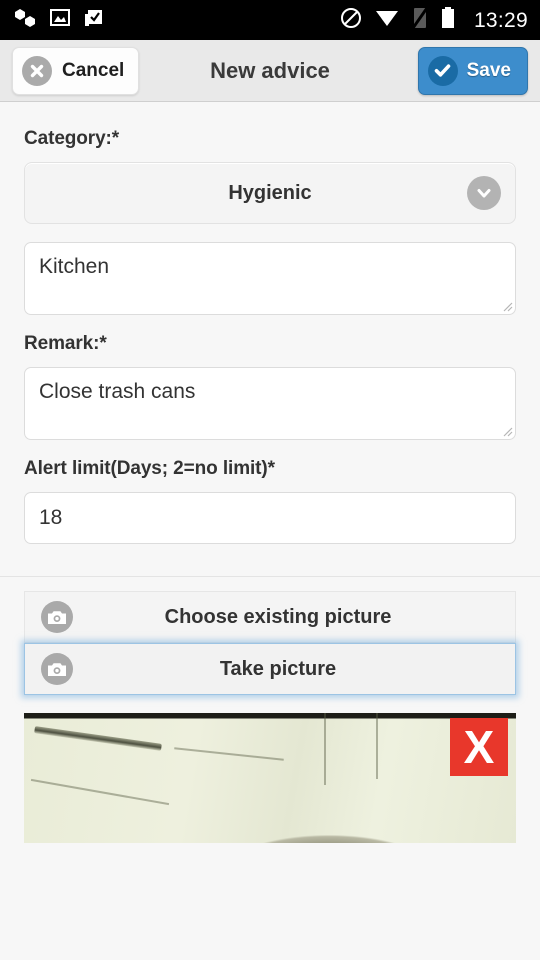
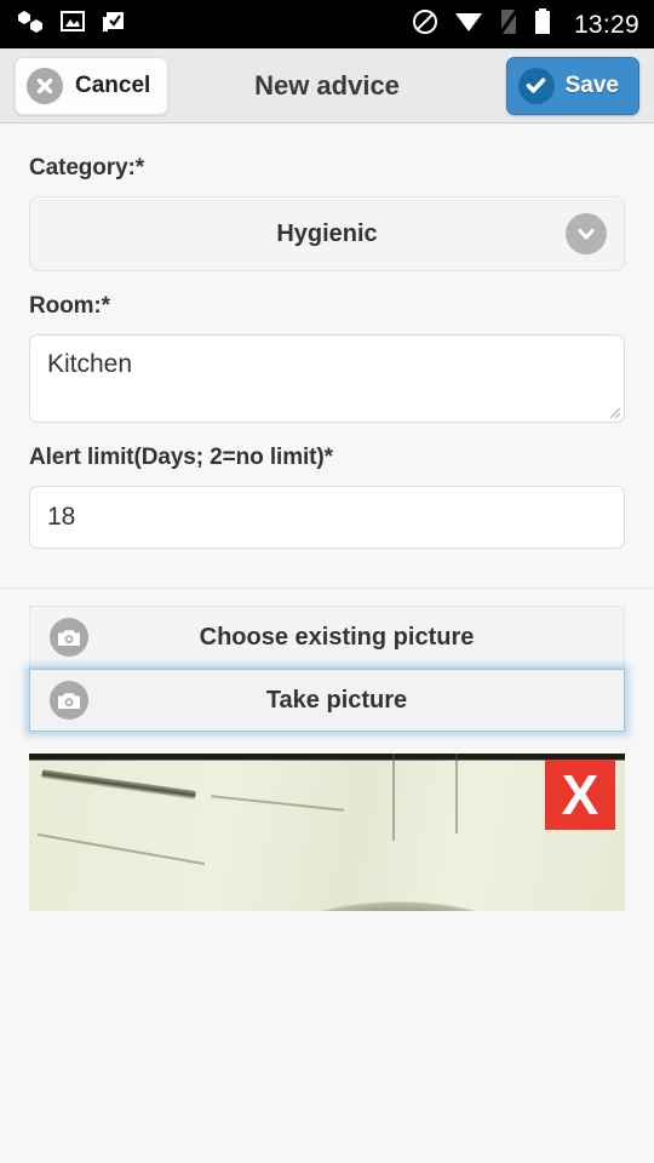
  13:29
  Cancel
  New advice
  Save
  Category:*
  Hygienic
+ Room:*
  Kitchen
- Remark:*
- Close trash cans
  Alert limit(Days; 2=no limit)*
  18
  Choose existing picture
  Take picture
  X
